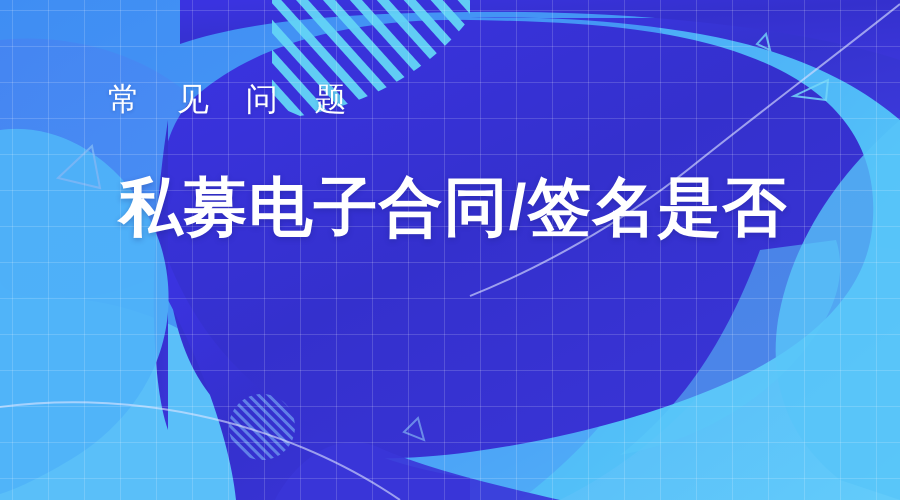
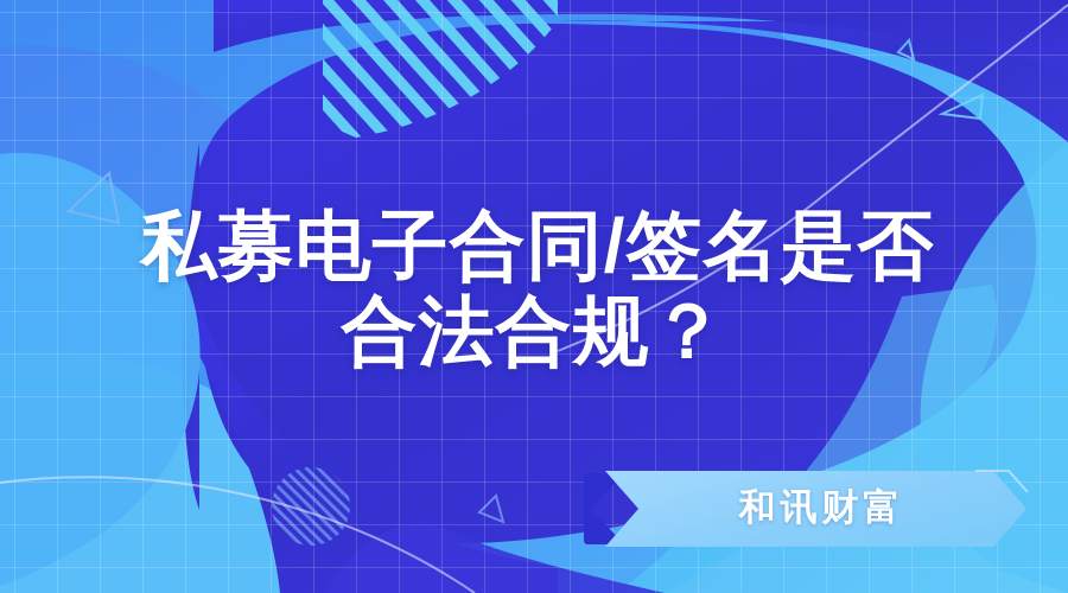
- 常 见 问 题
  私募电子合同/签名是否
+ 合法合规？
+ 和讯财富
